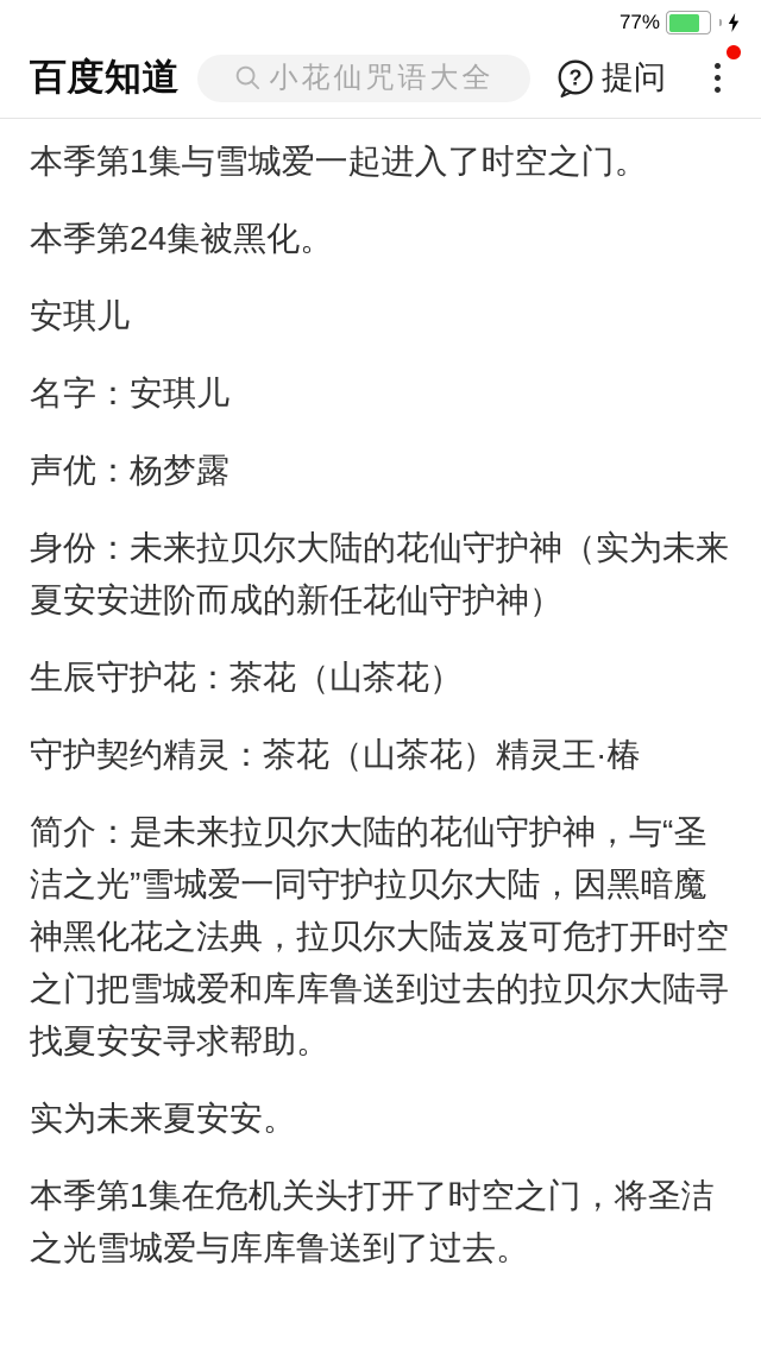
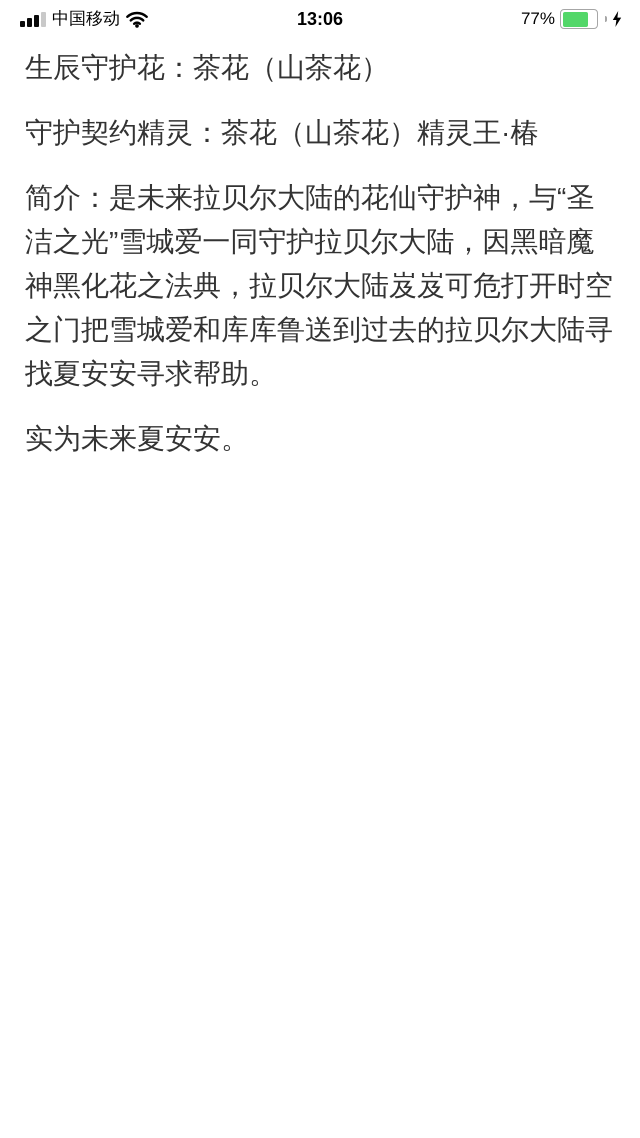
+ 中国移动
+ 13:06
  77%
- 百度知道
- 小花仙咒语大全
- ?
- 提问
- 本季第1集与雪城爱一起进入了时空之门。
- 本季第24集被黑化。
- 安琪儿
- 名字：安琪儿
- 声优：杨梦露
- 身份：未来拉贝尔大陆的花仙守护神（实为未来夏安安进阶而成的新任花仙守护神）
  生辰守护花：茶花（山茶花）
  守护契约精灵：茶花（山茶花）精灵王·椿
  简介：是未来拉贝尔大陆的花仙守护神，与“圣洁之光”雪城爱一同守护拉贝尔大陆，因黑暗魔神黑化花之法典，拉贝尔大陆岌岌可危打开时空之门把雪城爱和库库鲁送到过去的拉贝尔大陆寻找夏安安寻求帮助。
  实为未来夏安安。
- 本季第1集在危机关头打开了时空之门，将圣洁之光雪城爱与库库鲁送到了过去。
